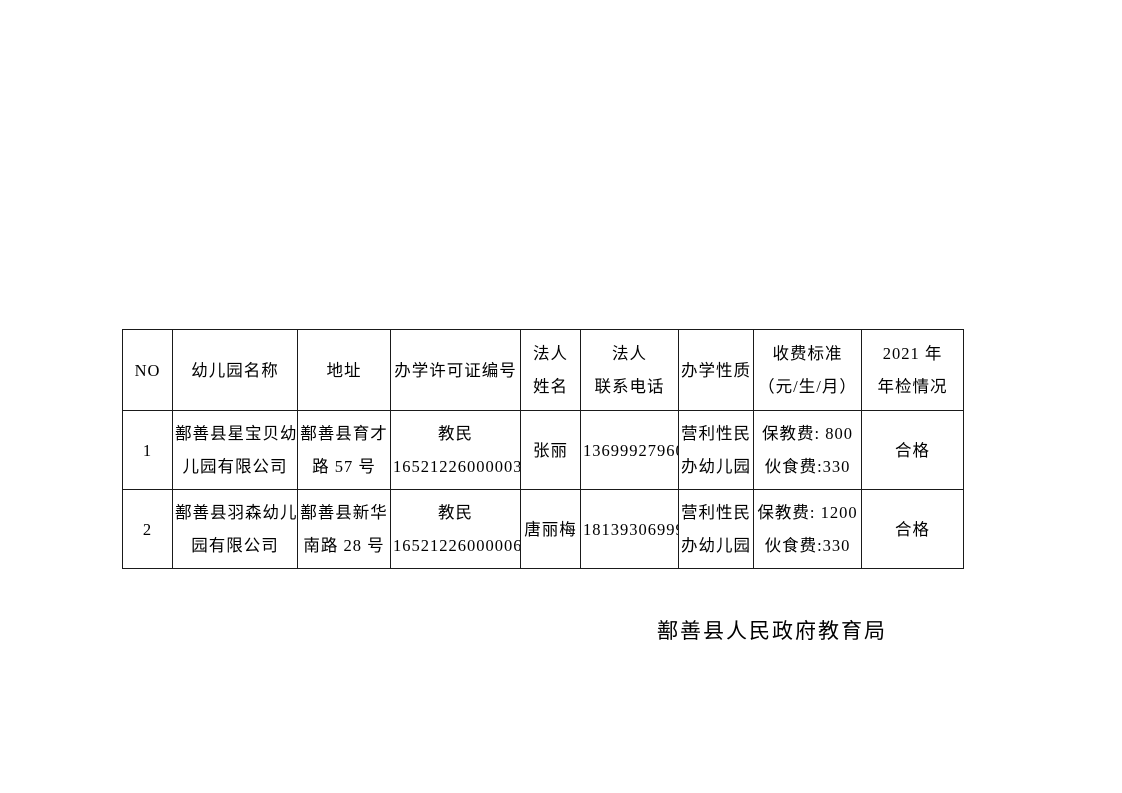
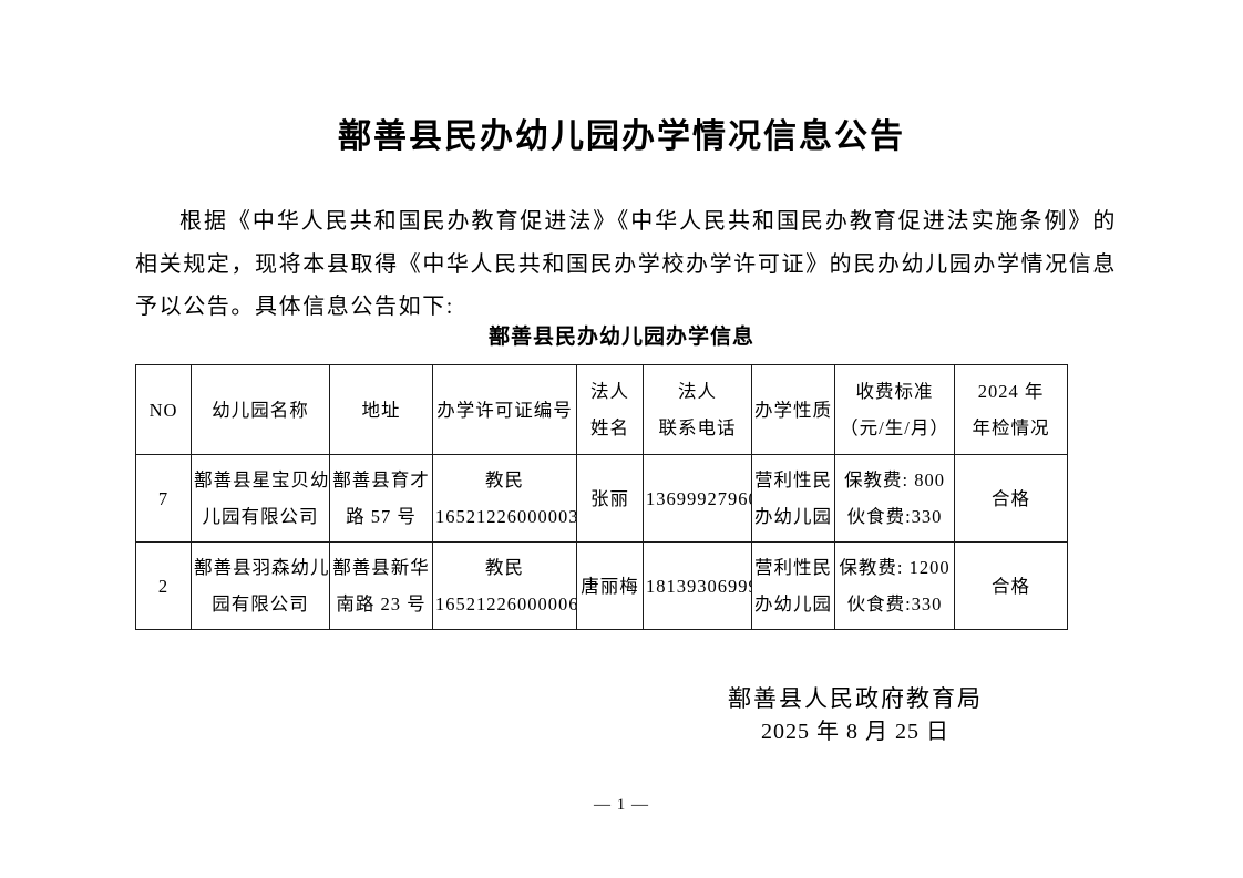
+ 鄯善县民办幼儿园办学情况信息公告
+ 根据《中华人民共和国民办教育促进法》《中华人民共和国民办教育促进法实施条例》的相关规定，现将本县取得《中华人民共和国民办学校办学许可证》的民办幼儿园办学情况信息予以公告。具体信息公告如下:
+ 鄯善县民办幼儿园办学信息
- NO	幼儿园名称	地址	办学许可证编号	法人姓名	法人联系电话	办学性质	收费标准（元/生/月）	2021 年年检情况
+ NO	幼儿园名称	地址	办学许可证编号	法人姓名	法人联系电话	办学性质	收费标准（元/生/月）	2024 年年检情况
- 1	鄯善县星宝贝幼儿园有限公司	鄯善县育才路 57 号	教民16521226000003	张丽	1369992796	营利性民办幼儿园	保教费: 800伙食费:330	合格
+ 7	鄯善县星宝贝幼儿园有限公司	鄯善县育才路 57 号	教民16521226000003	张丽	1369992796	营利性民办幼儿园	保教费: 800伙食费:330	合格
- 2	鄯善县羽森幼儿园有限公司	鄯善县新华南路 28 号	教民16521226000006	唐丽梅	1813930699	营利性民办幼儿园	保教费: 1200伙食费:330	合格
+ 2	鄯善县羽森幼儿园有限公司	鄯善县新华南路 23 号	教民16521226000006	唐丽梅	1813930699	营利性民办幼儿园	保教费: 1200伙食费:330	合格
  鄯善县人民政府教育局
+ 2025 年 8 月 25 日
+ — 1 —
